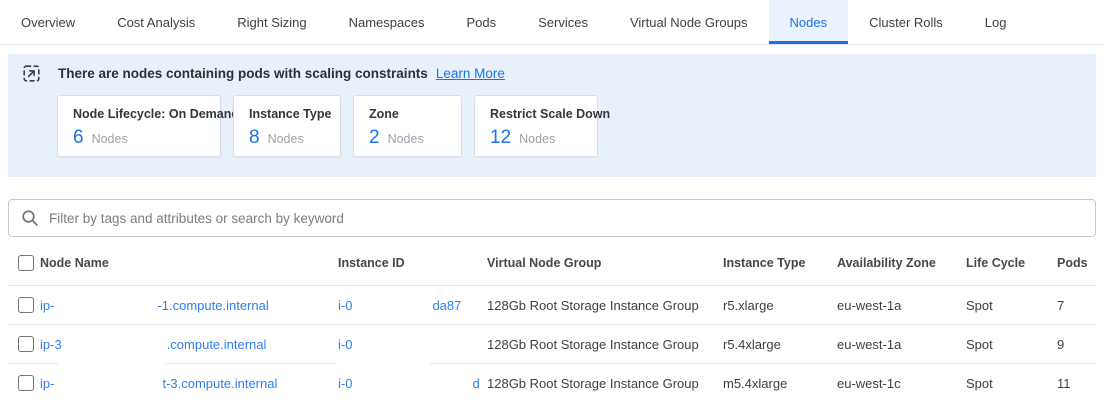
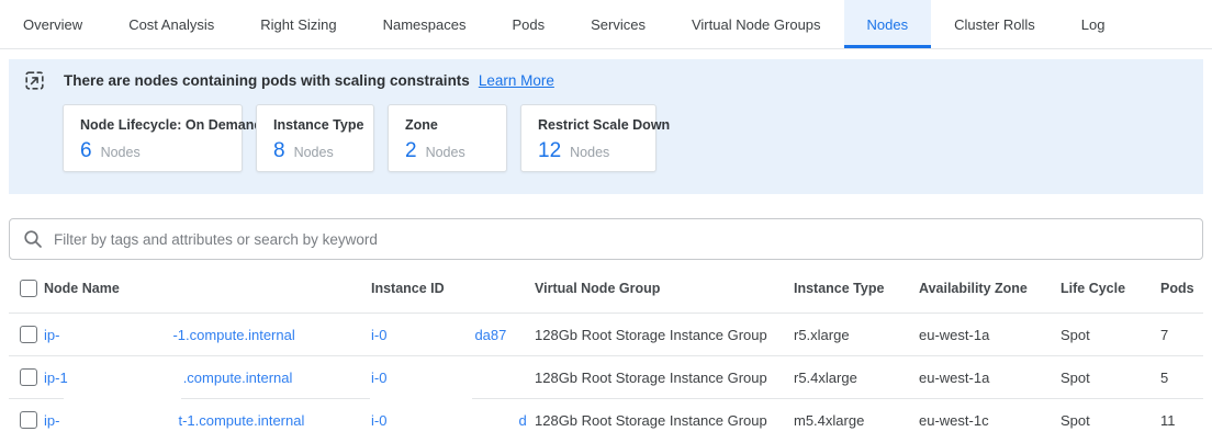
  Overview
  Cost Analysis
  Right Sizing
  Namespaces
  Pods
  Services
  Virtual Node Groups
  Nodes
  Cluster Rolls
  Log
  There are nodes containing pods with scaling constraints
  Learn More
  Node Lifecycle: On Deman
  6
  Nodes
  Instance Type
  8
  Nodes
  Zone
  2
  Nodes
  Restrict Scale Down
  12
  Nodes
  Filter by tags and attributes or search by keyword
  Node Name
  Instance ID
  Virtual Node Group
  Instance Type
  Availability Zone
  Life Cycle
  Pods
  ip-
  -1.compute.internal
  i-0
  da87
  128Gb Root Storage Instance Group
  r5.xlarge
  eu-west-1a
  Spot
  7
- ip-3
+ ip-1
  .compute.internal
  i-0
  128Gb Root Storage Instance Group
  r5.4xlarge
  eu-west-1a
  Spot
- 9
+ 5
  ip-
- t-3.compute.internal
+ t-1.compute.internal
  i-0
  d
  128Gb Root Storage Instance Group
  m5.4xlarge
  eu-west-1c
  Spot
  11
